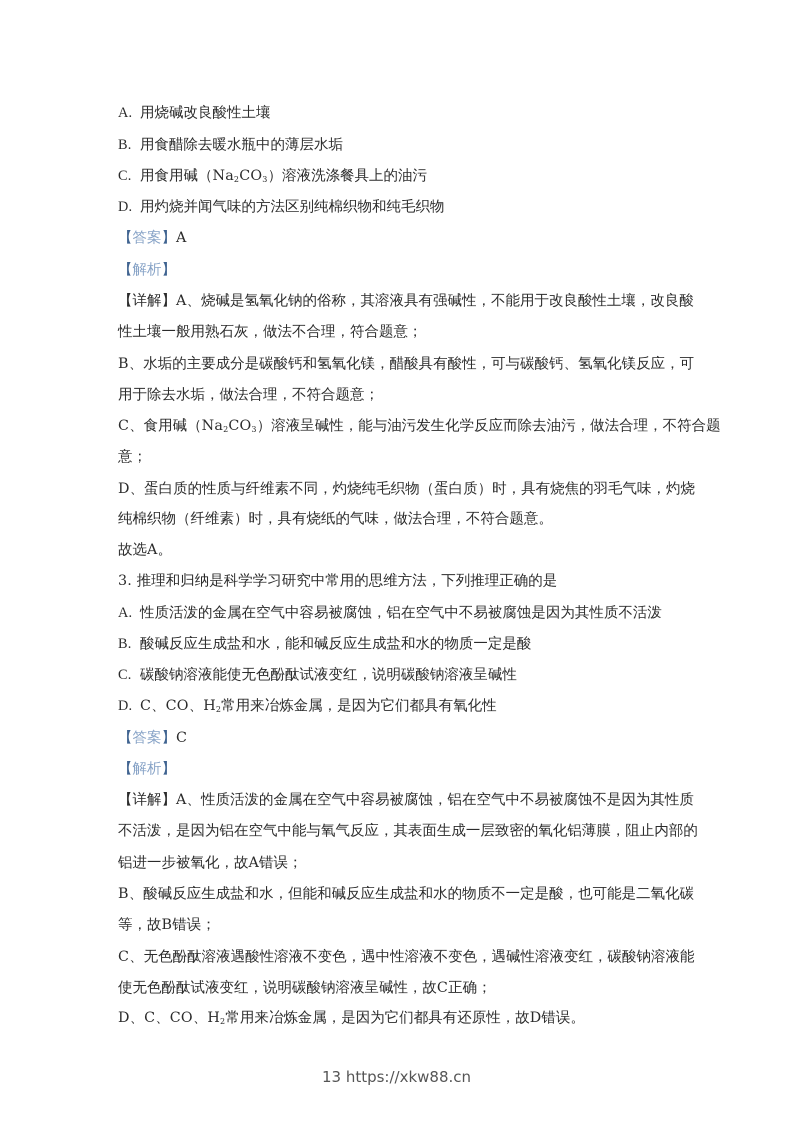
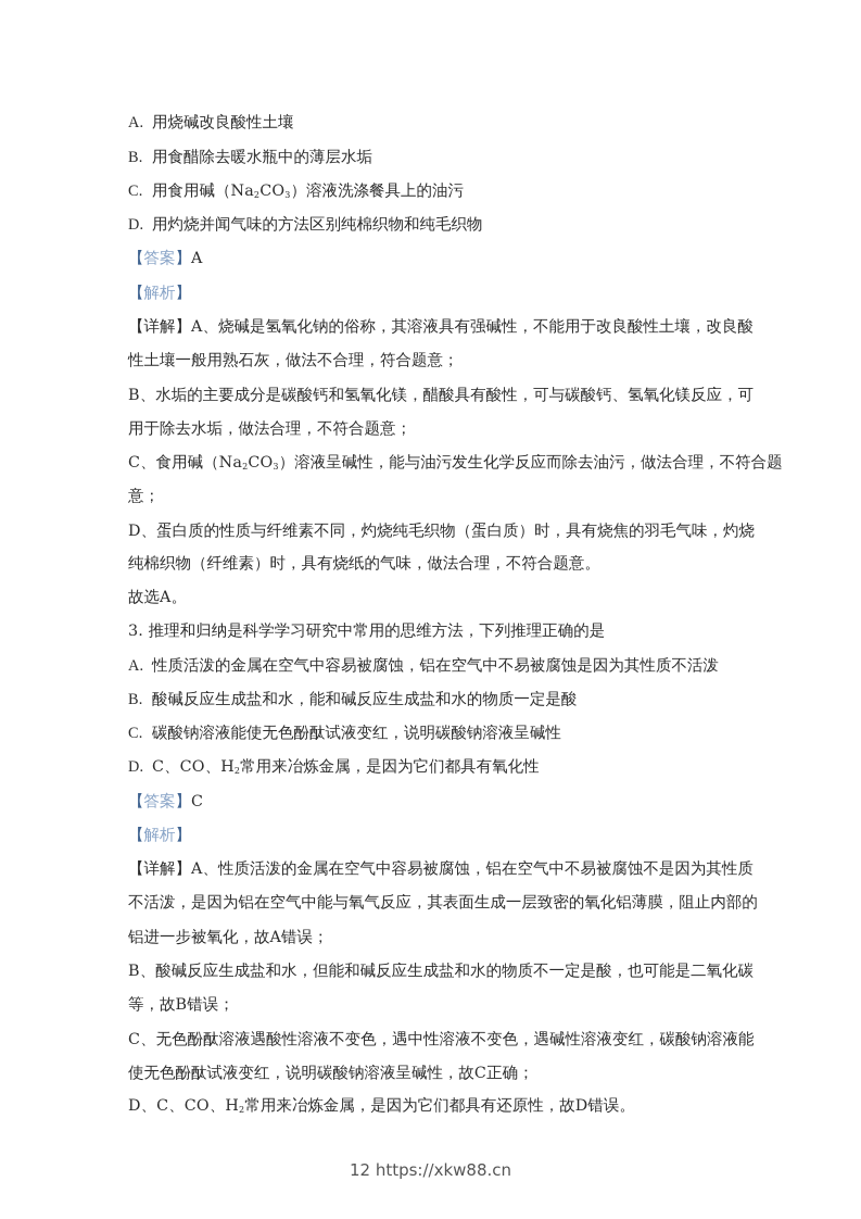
  A. 用烧碱改良酸性土壤
  B. 用食醋除去暖水瓶中的薄层水垢
  C. 用食用碱（Na2CO3）溶液洗涤餐具上的油污
  D. 用灼烧并闻气味的方法区别纯棉织物和纯毛织物
  【答案】A
  【解析】
  【详解】A、烧碱是氢氧化钠的俗称，其溶液具有强碱性，不能用于改良酸性土壤，改良酸
  性土壤一般用熟石灰，做法不合理，符合题意；
  B、水垢的主要成分是碳酸钙和氢氧化镁，醋酸具有酸性，可与碳酸钙、氢氧化镁反应，可
  用于除去水垢，做法合理，不符合题意；
  C、食用碱（Na2CO3）溶液呈碱性，能与油污发生化学反应而除去油污，做法合理，不符合题
  意；
  D、蛋白质的性质与纤维素不同，灼烧纯毛织物（蛋白质）时，具有烧焦的羽毛气味，灼烧
  纯棉织物（纤维素）时，具有烧纸的气味，做法合理，不符合题意。
  故选A。
  3. 推理和归纳是科学学习研究中常用的思维方法，下列推理正确的是
  A. 性质活泼的金属在空气中容易被腐蚀，铝在空气中不易被腐蚀是因为其性质不活泼
  B. 酸碱反应生成盐和水，能和碱反应生成盐和水的物质一定是酸
  C. 碳酸钠溶液能使无色酚酞试液变红，说明碳酸钠溶液呈碱性
  D. C、CO、H2常用来冶炼金属，是因为它们都具有氧化性
  【答案】C
  【解析】
  【详解】A、性质活泼的金属在空气中容易被腐蚀，铝在空气中不易被腐蚀不是因为其性质
  不活泼，是因为铝在空气中能与氧气反应，其表面生成一层致密的氧化铝薄膜，阻止内部的
  铝进一步被氧化，故A错误；
  B、酸碱反应生成盐和水，但能和碱反应生成盐和水的物质不一定是酸，也可能是二氧化碳
  等，故B错误；
  C、无色酚酞溶液遇酸性溶液不变色，遇中性溶液不变色，遇碱性溶液变红，碳酸钠溶液能
  使无色酚酞试液变红，说明碳酸钠溶液呈碱性，故C正确；
  D、C、CO、H2常用来冶炼金属，是因为它们都具有还原性，故D错误。
- 13 https://xkw88.cn
+ 12 https://xkw88.cn
